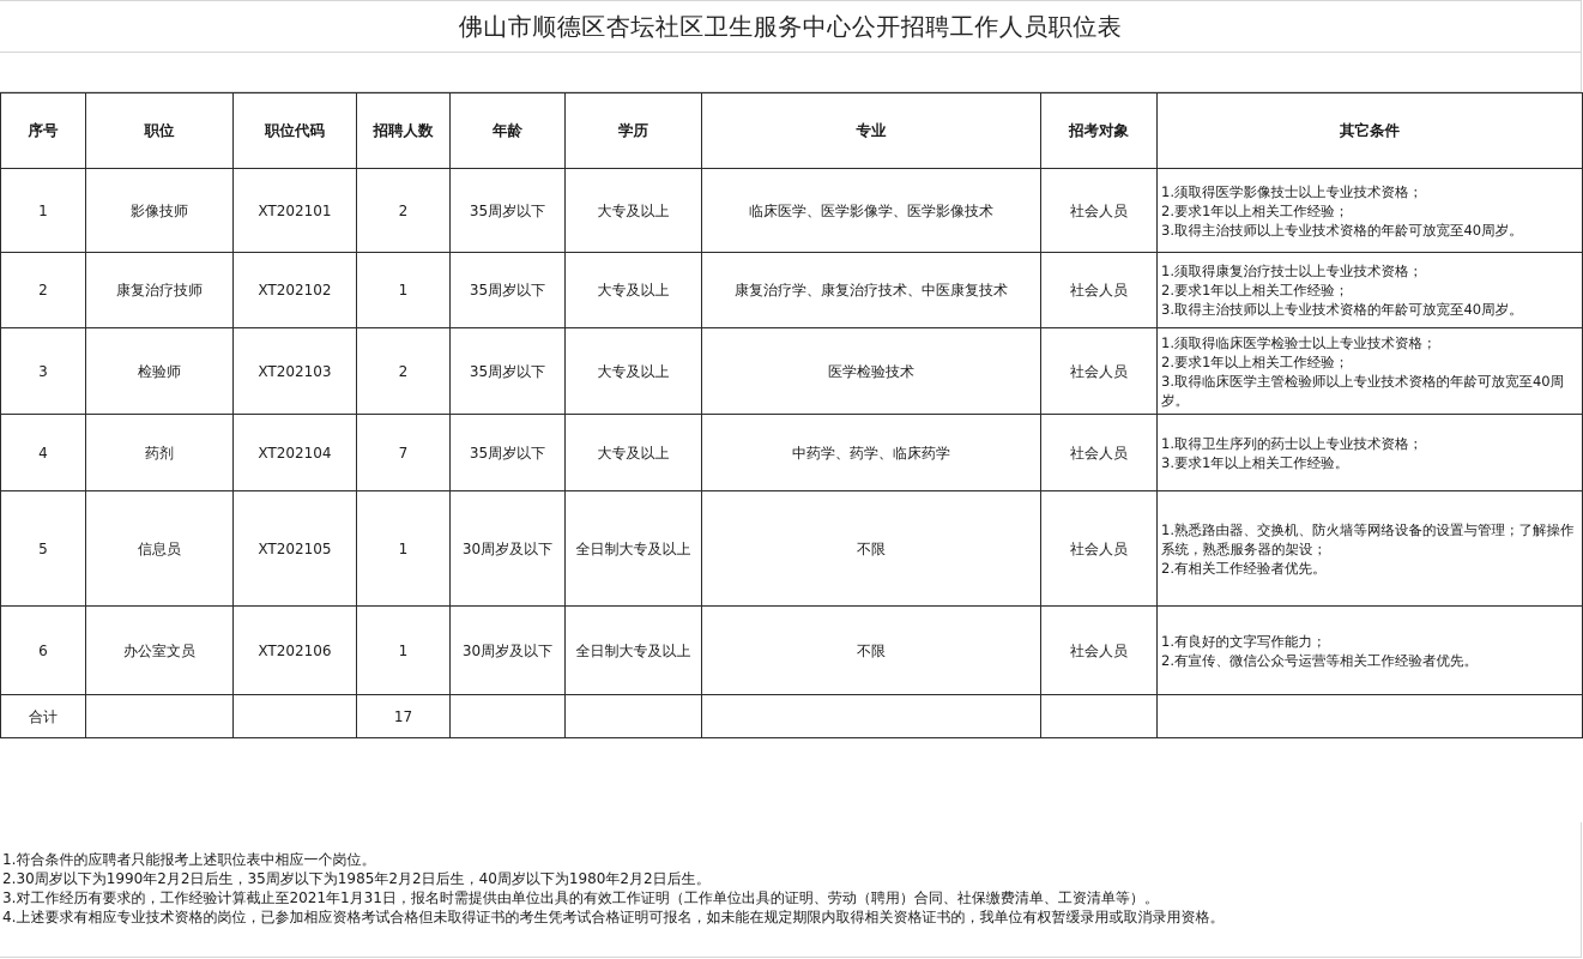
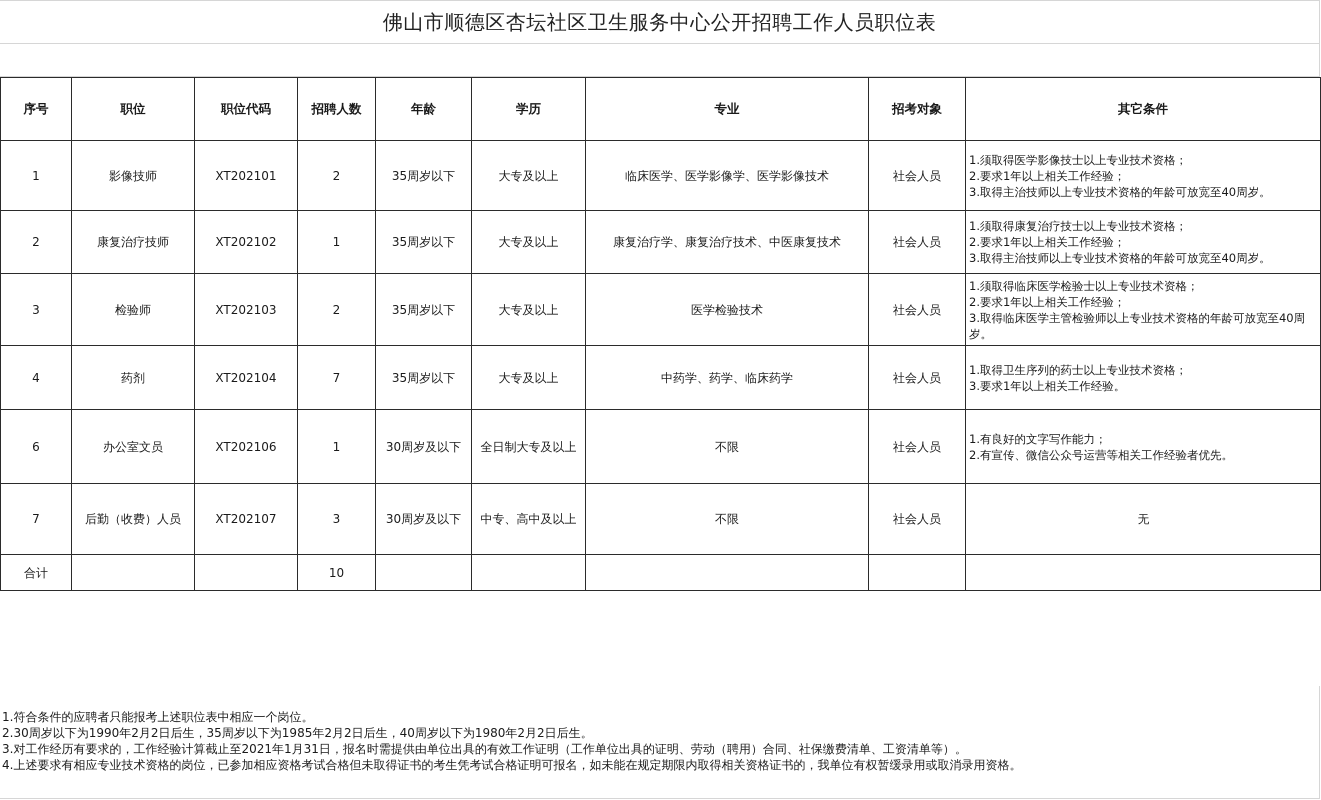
  佛山市顺德区杏坛社区卫生服务中心公开招聘工作人员职位表
  序号	职位	职位代码	招聘人数	年龄	学历	专业	招考对象	其它条件
  1	影像技师	XT202101	2	35周岁以下	大专及以上	临床医学、医学影像学、医学影像技术	社会人员	1.须取得医学影像技士以上专业技术资格； 2.要求1年以上相关工作经验； 3.取得主治技师以上专业技术资格的年龄可放宽至40周岁。
  2	康复治疗技师	XT202102	1	35周岁以下	大专及以上	康复治疗学、康复治疗技术、中医康复技术	社会人员	1.须取得康复治疗技士以上专业技术资格； 2.要求1年以上相关工作经验； 3.取得主治技师以上专业技术资格的年龄可放宽至40周岁。
  3	检验师	XT202103	2	35周岁以下	大专及以上	医学检验技术	社会人员	1.须取得临床医学检验士以上专业技术资格； 2.要求1年以上相关工作经验； 3.取得临床医学主管检验师以上专业技术资格的年龄可放宽至40周岁。
  4	药剂	XT202104	7	35周岁以下	大专及以上	中药学、药学、临床药学	社会人员	1.取得卫生序列的药士以上专业技术资格； 3.要求1年以上相关工作经验。
- 5	信息员	XT202105	1	30周岁及以下	全日制大专及以上	不限	社会人员	1.熟悉路由器、交换机、防火墙等网络设备的设置与管理；了解操作系统，熟悉服务器的架设； 2.有相关工作经验者优先。
  6	办公室文员	XT202106	1	30周岁及以下	全日制大专及以上	不限	社会人员	1.有良好的文字写作能力； 2.有宣传、微信公众号运营等相关工作经验者优先。
+ 7	后勤（收费）人员	XT202107	3	30周岁及以下	中专、高中及以上	不限	社会人员	无
- 合计			17
+ 合计			10
  1.符合条件的应聘者只能报考上述职位表中相应一个岗位。
  2.30周岁以下为1990年2月2日后生，35周岁以下为1985年2月2日后生，40周岁以下为1980年2月2日后生。
  3.对工作经历有要求的，工作经验计算截止至2021年1月31日，报名时需提供由单位出具的有效工作证明（工作单位出具的证明、劳动（聘用）合同、社保缴费清单、工资清单等）。
  4.上述要求有相应专业技术资格的岗位，已参加相应资格考试合格但未取得证书的考生凭考试合格证明可报名，如未能在规定期限内取得相关资格证书的，我单位有权暂缓录用或取消录用资格。
